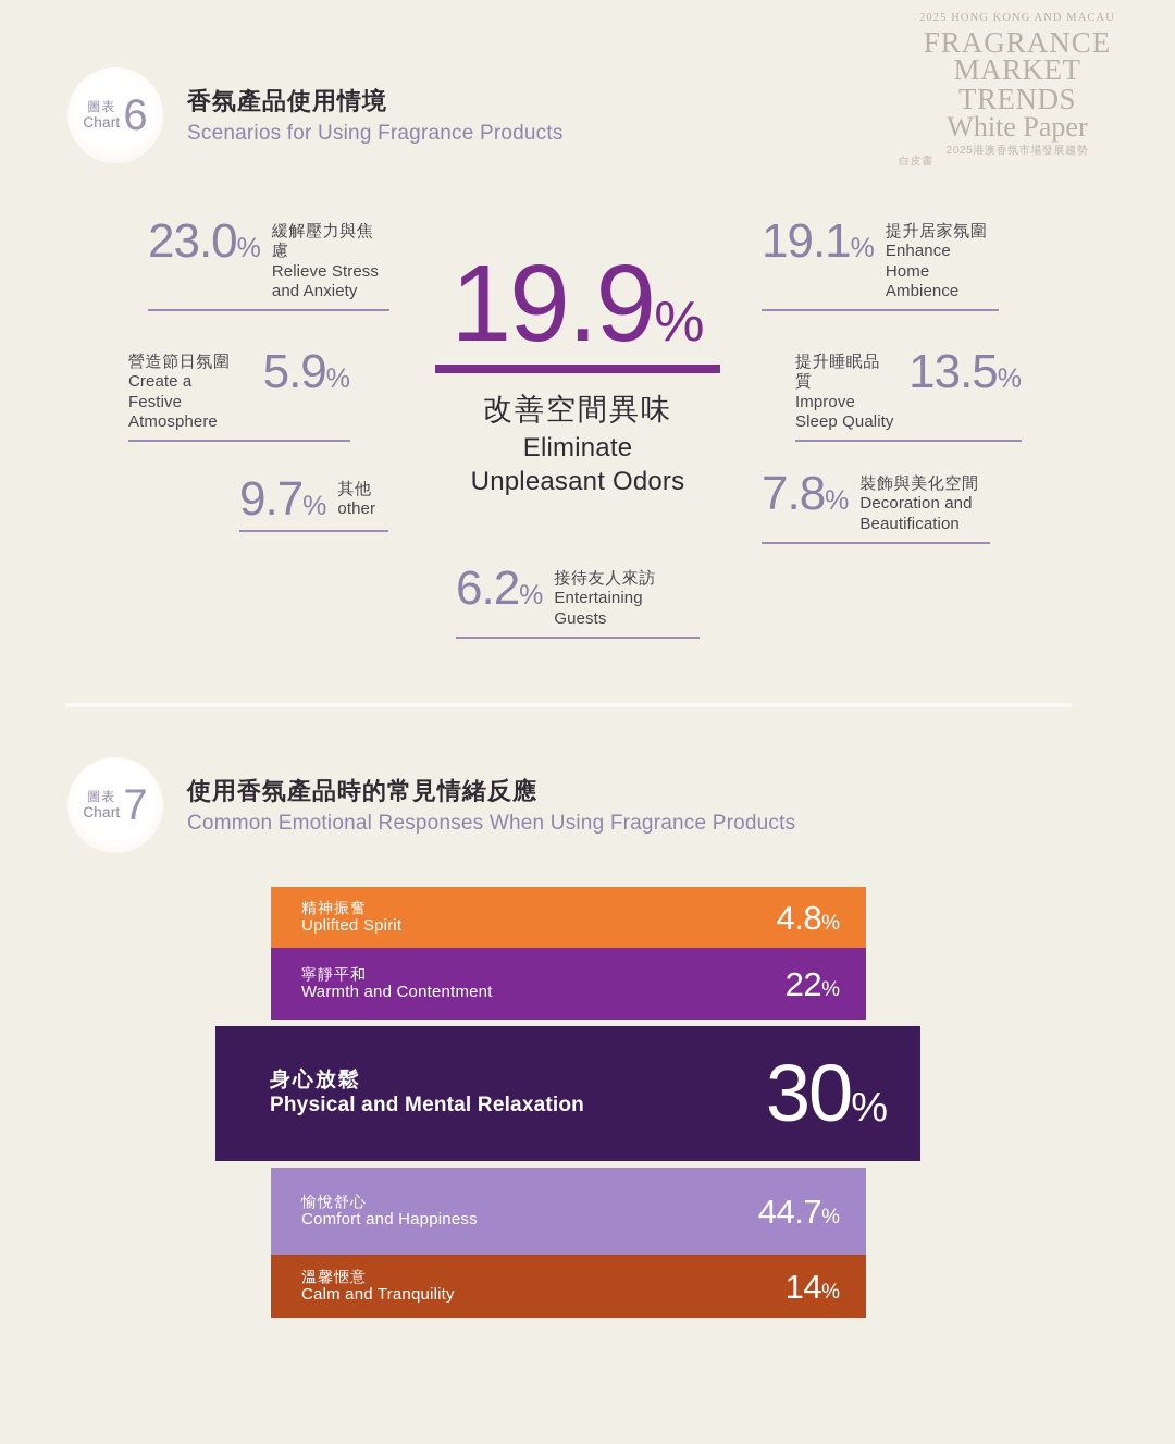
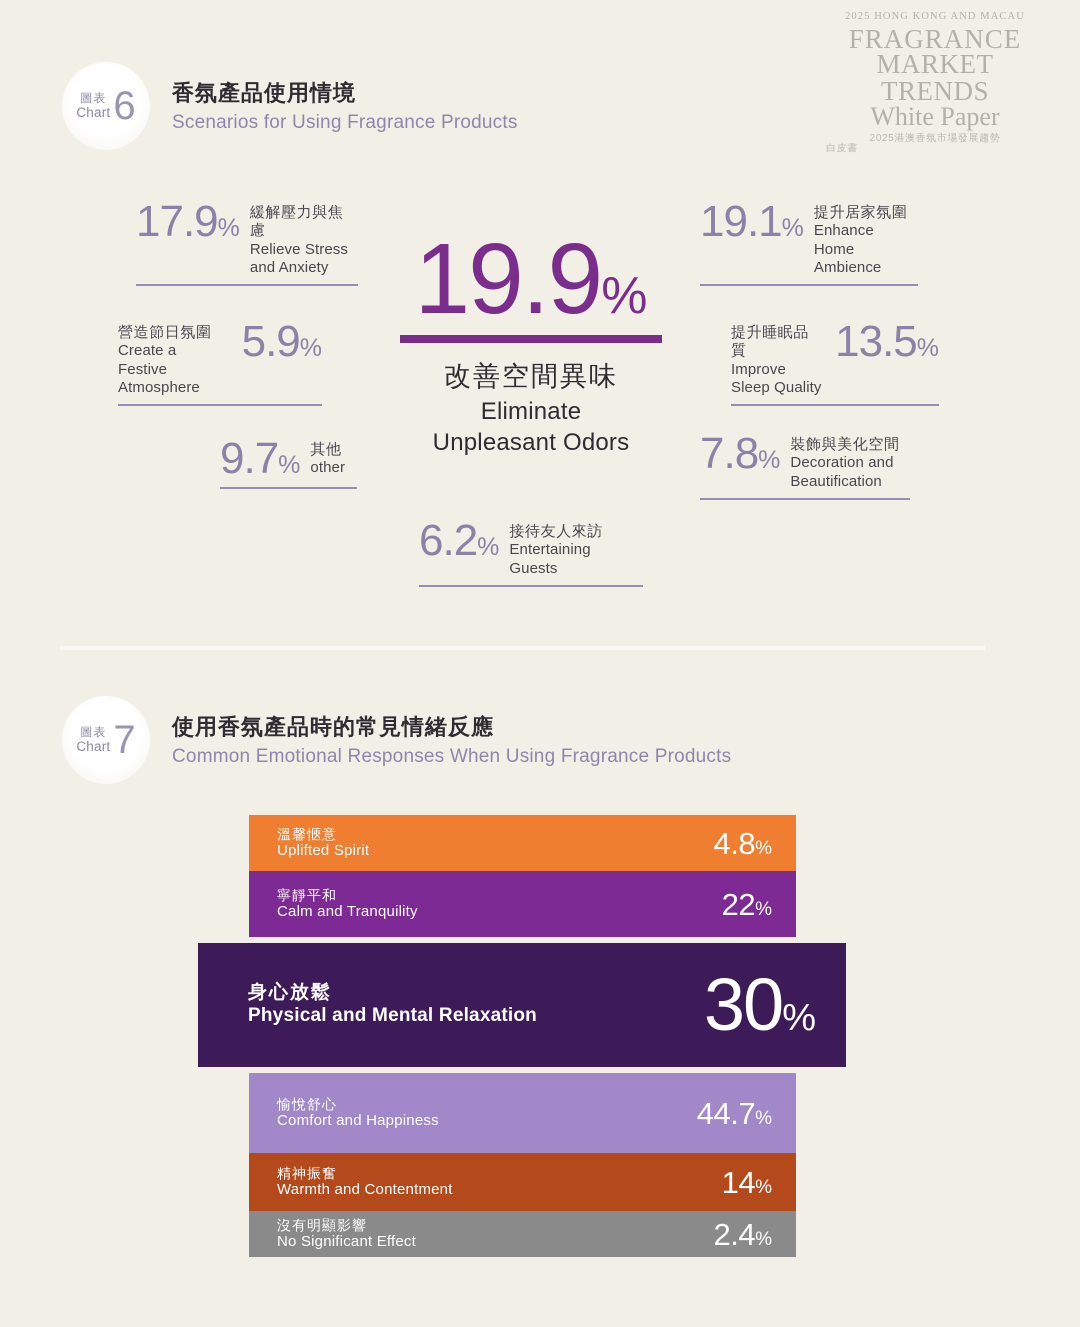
  2025 HONG KONG AND MACAU
  FRAGRANCE
  MARKET TRENDS
  White Paper
  2025港澳香氛市場發展趨勢
  白皮書
  圖表
  Chart
  6
  香氛產品使用情境
  Scenarios for Using Fragrance Products
- 23.0%
+ 17.9%
  緩解壓力與焦慮
  Relieve Stress
  and Anxiety
  營造節日氛圍
  Create a Festive
  Atmosphere
  5.9%
  9.7%
  其他
  other
  19.1%
  提升居家氛圍
  Enhance
  Home Ambience
  提升睡眠品質
  Improve
  Sleep Quality
  13.5%
  7.8%
  裝飾與美化空間
  Decoration and
  Beautification
  6.2%
  接待友人來訪
  Entertaining Guests
  19.9%
  改善空間異味
  Eliminate
  Unpleasant Odors
  圖表
  Chart
  7
  使用香氛產品時的常見情緒反應
  Common Emotional Responses When Using Fragrance Products
- 精神振奮
+ 溫馨愜意
  Uplifted Spirit
  4.8%
  寧靜平和
- Warmth and Contentment
+ Calm and Tranquility
  22%
  身心放鬆
  Physical and Mental Relaxation
  30%
  愉悅舒心
  Comfort and Happiness
  44.7%
- 溫馨愜意
+ 精神振奮
- Calm and Tranquility
+ Warmth and Contentment
  14%
+ 沒有明顯影響
+ No Significant Effect
+ 2.4%
